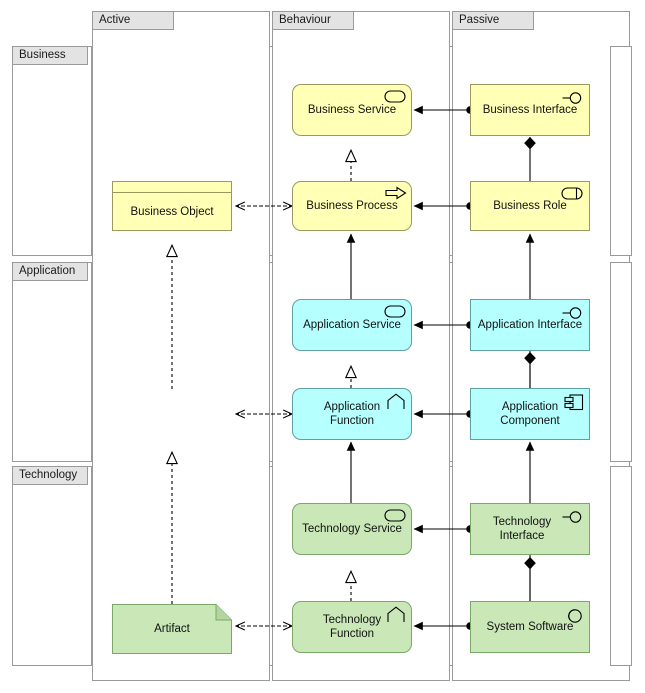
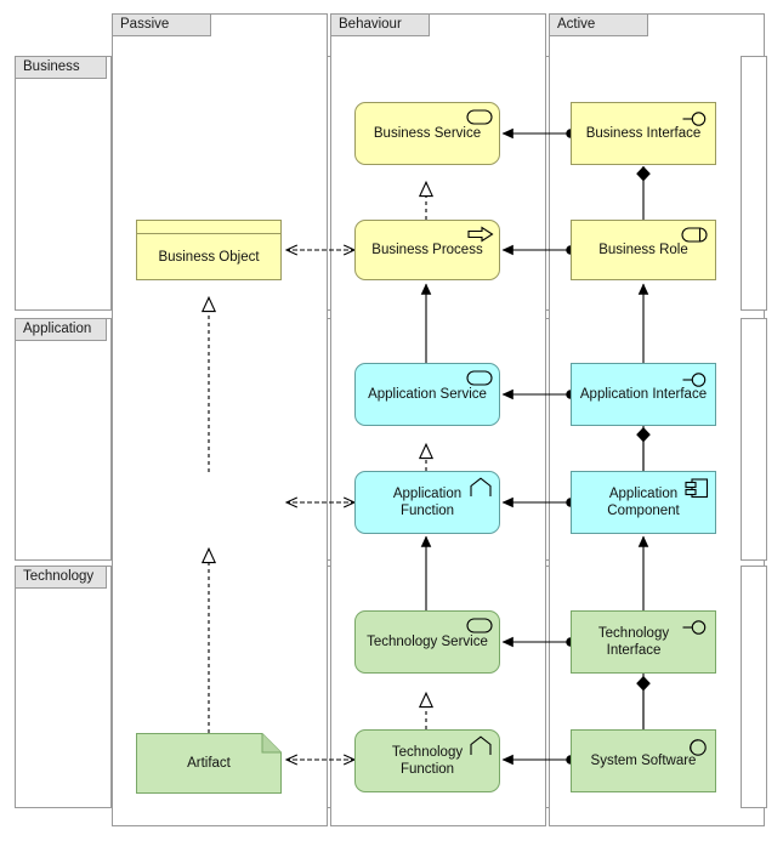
- Active
+ Passive
  Behaviour
- Passive
+ Active
  Business
  Application
  Technology
  Business Object
  Business Service
  Business Process
  Business Interface
  Business Role
  Application Service
  Application
  Function
  Application Interface
  Application
  Component
  Artifact
  Technology Service
  Technology
  Function
  Technology
  Interface
  System Software
